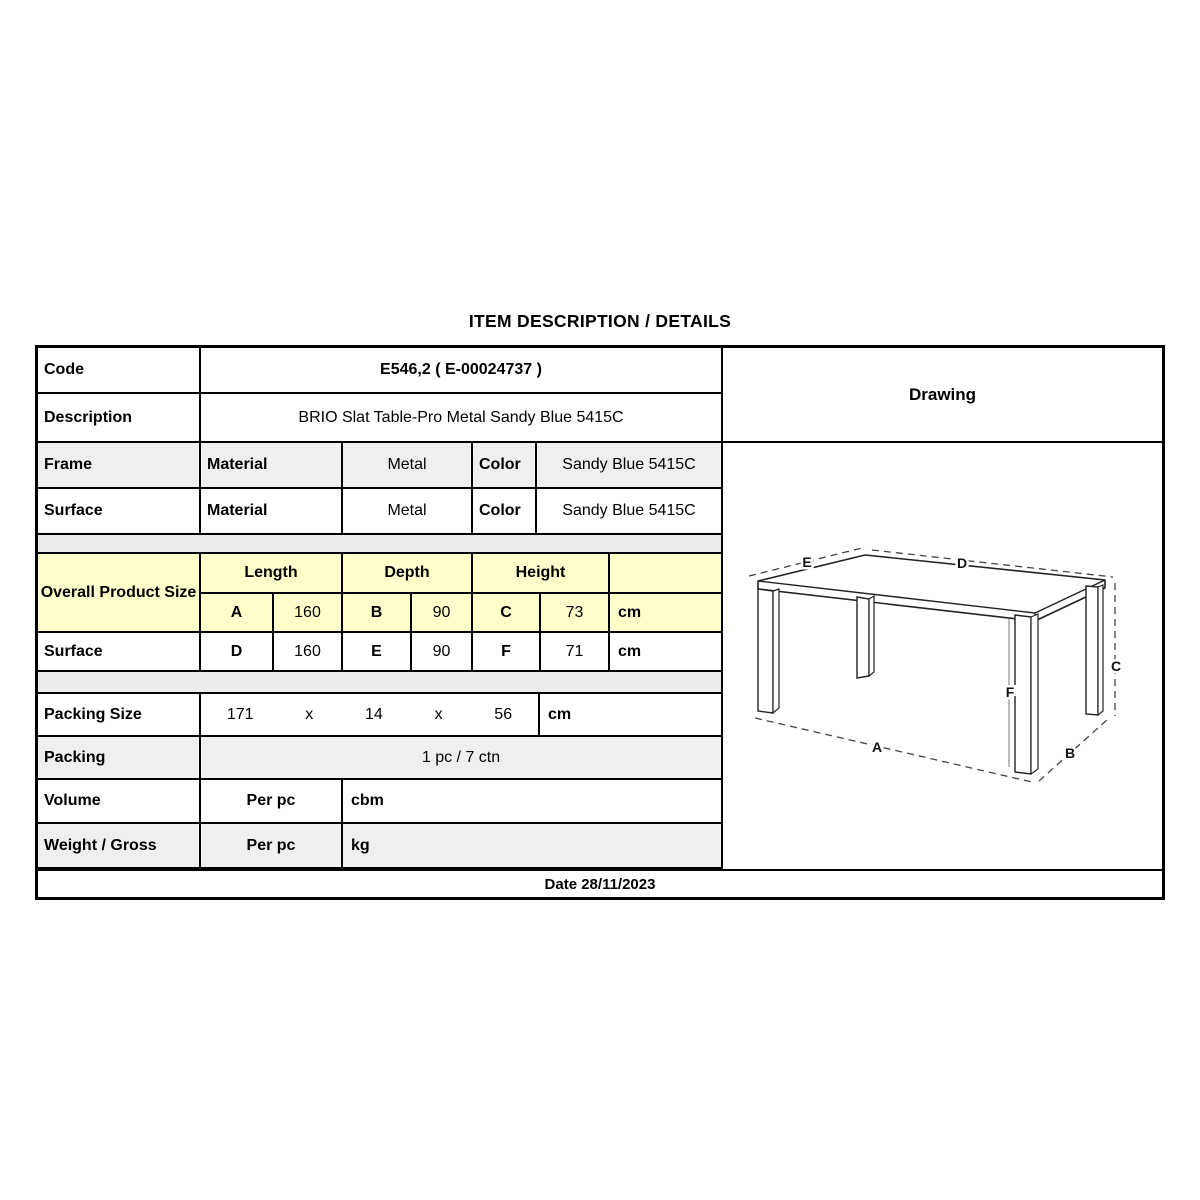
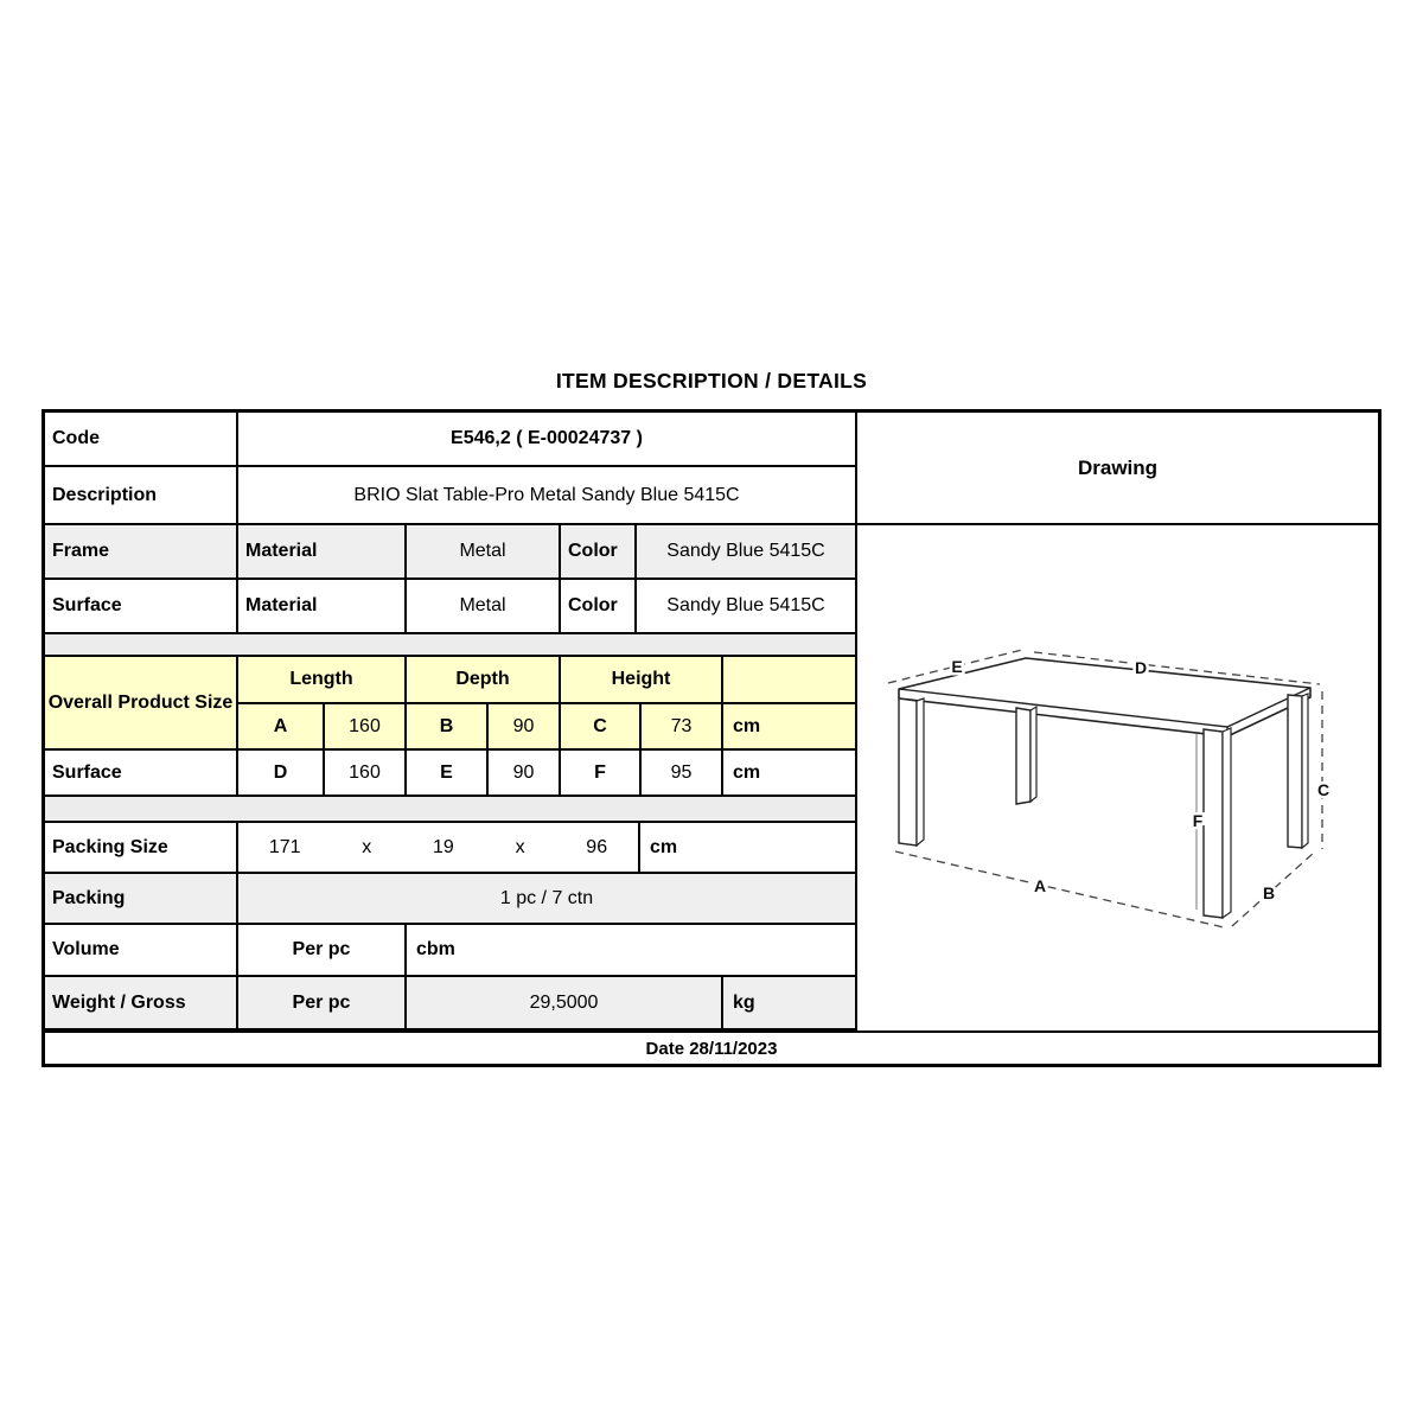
  ITEM DESCRIPTION / DETAILS
  Code
  E546,2 ( E-00024737 )
  Description
  BRIO Slat Table-Pro Metal Sandy Blue 5415C
  Frame
  Material
  Metal
  Color
  Sandy Blue 5415C
  Surface
  Material
  Metal
  Color
  Sandy Blue 5415C
  Overall Product Size
  Length
  Depth
  Height
  A
  160
  B
  90
  C
  73
  cm
  Surface
  D
  160
  E
  90
  F
- 71
+ 95
  cm
  Packing Size
  171
  x
- 14
+ 19
  x
- 56
+ 96
  cm
  Packing
  1 pc / 7 ctn
  Volume
  Per pc
  cbm
  Weight / Gross
  Per pc
+ 29,5000
  kg
  Drawing
  E
  D
  A
  B
  C
  F
  Date 28/11/2023
